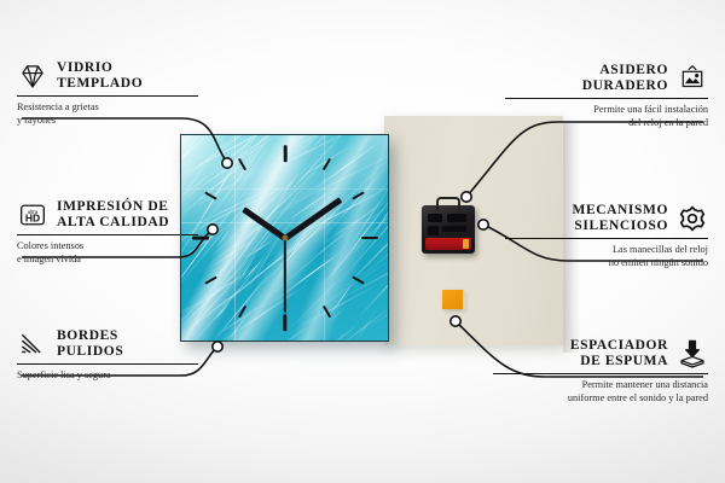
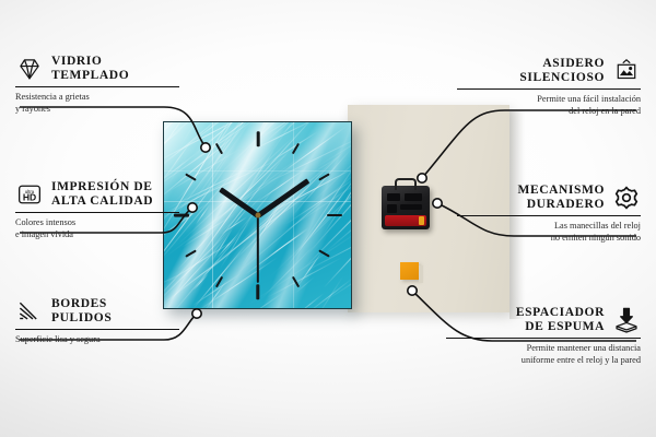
  VIDRIO
  TEMPLADO
  Resistencia a grietas
  y rayones
  HD
  IMPRESIÓN DE
  ALTA CALIDAD
  Colores intensos
  e imagen vívida
  BORDES
  PULIDOS
  Superficie lisa y segura
  ASIDERO
- DURADERO
+ SILENCIOSO
  Permite una fácil instalación
  del reloj en la pared
  MECANISMO
- SILENCIOSO
+ DURADERO
  Las manecillas del reloj
  no emiten ningún sonido
  ESPACIADOR
  DE ESPUMA
  Permite mantener una distancia
- uniforme entre el sonido y la pared
+ uniforme entre el reloj y la pared
